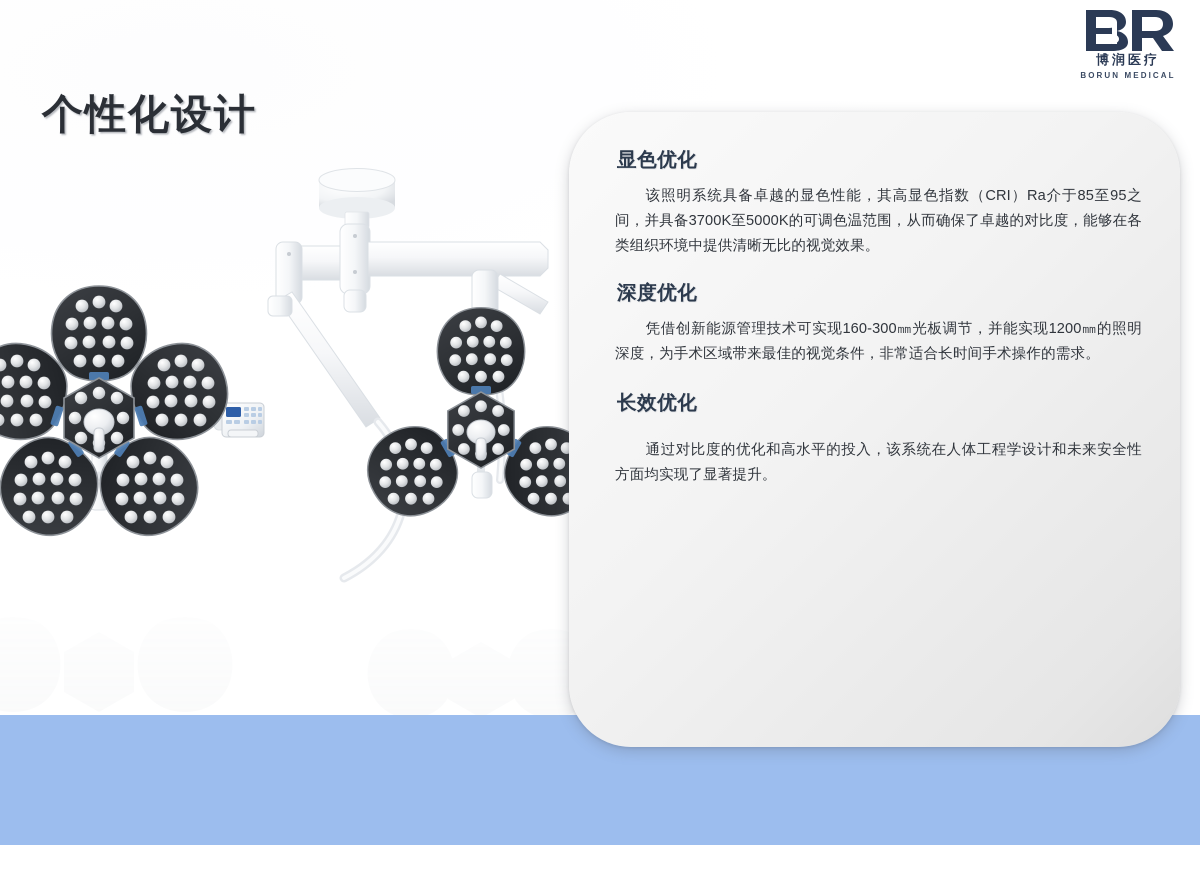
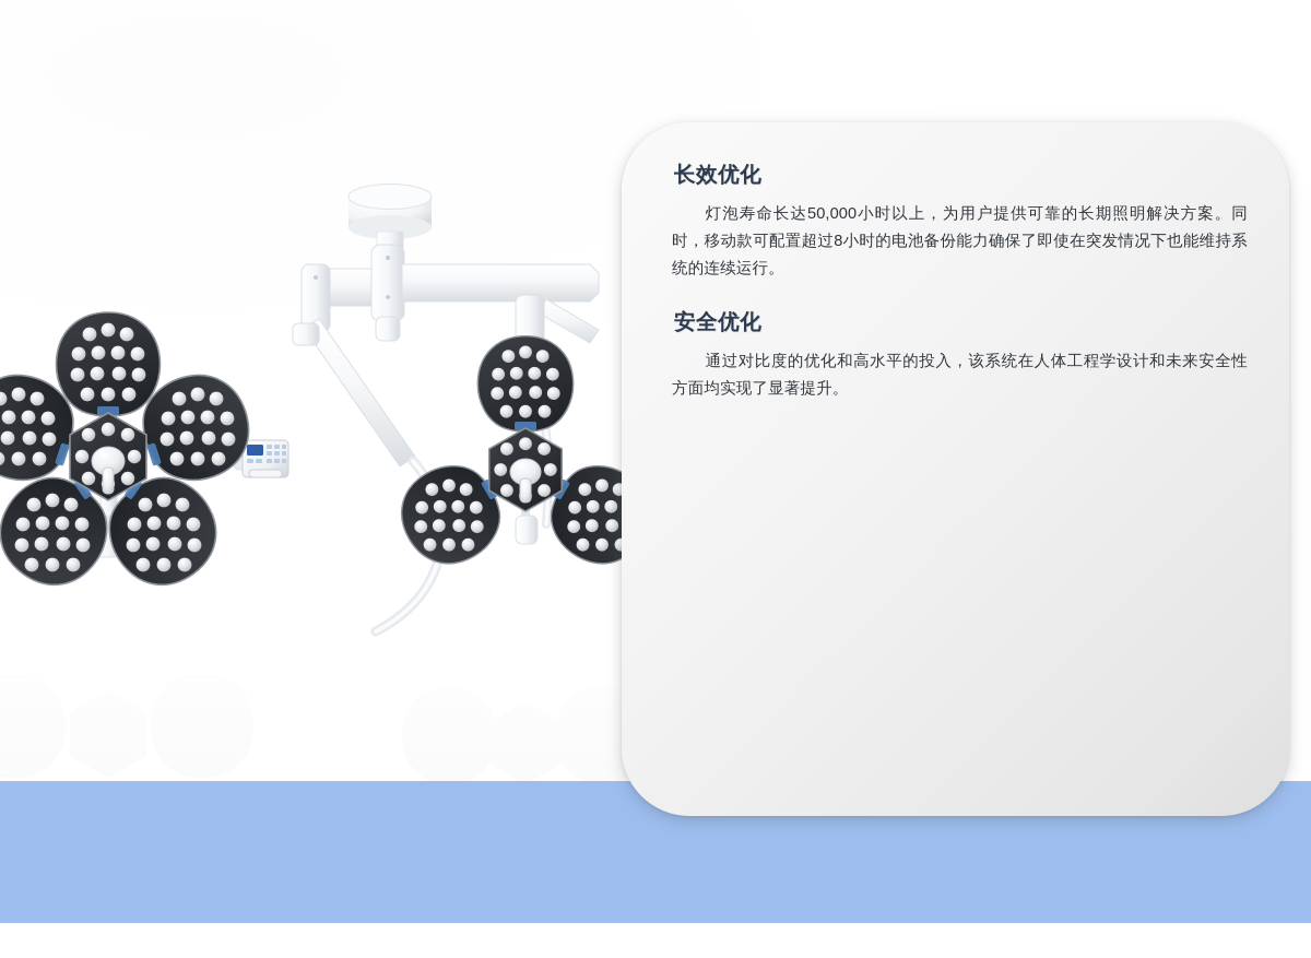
- 博润医疗
- BORUN MEDICAL
- 个性化设计
- 显色优化
- 该照明系统具备卓越的显色性能，其高显色指数（CRI）Ra介于85至95之间，并具备3700K至5000K的可调色温范围，从而确保了卓越的对比度，能够在各类组织环境中提供清晰无比的视觉效果。
- 深度优化
- 凭借创新能源管理技术可实现160-300㎜光板调节，并能实现1200㎜的照明深度，为手术区域带来最佳的视觉条件，非常适合长时间手术操作的需求。
  长效优化
+ 灯泡寿命长达50,000小时以上，为用户提供可靠的长期照明解决方案。同时，移动款可配置超过8小时的电池备份能力确保了即使在突发情况下也能维持系统的连续运行。
+ 安全优化
  通过对比度的优化和高水平的投入，该系统在人体工程学设计和未来安全性方面均实现了显著提升。
